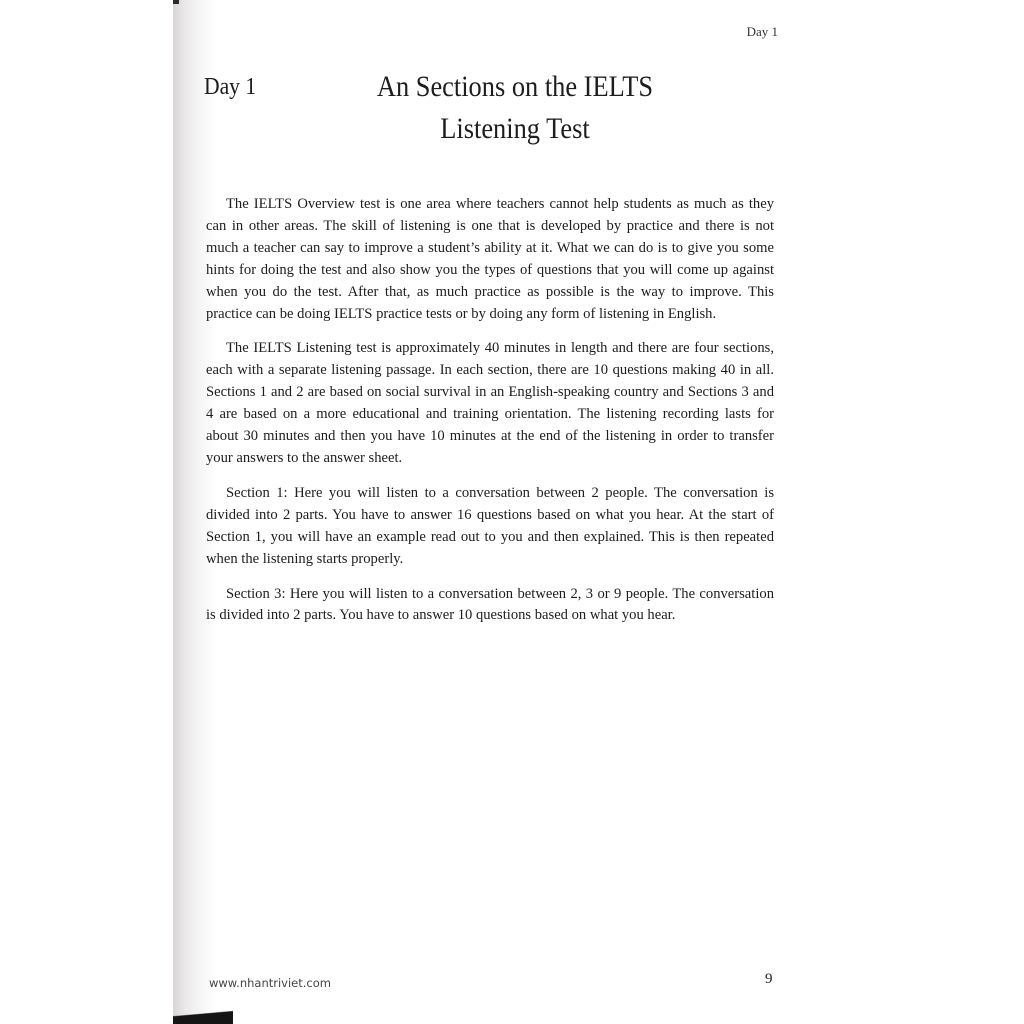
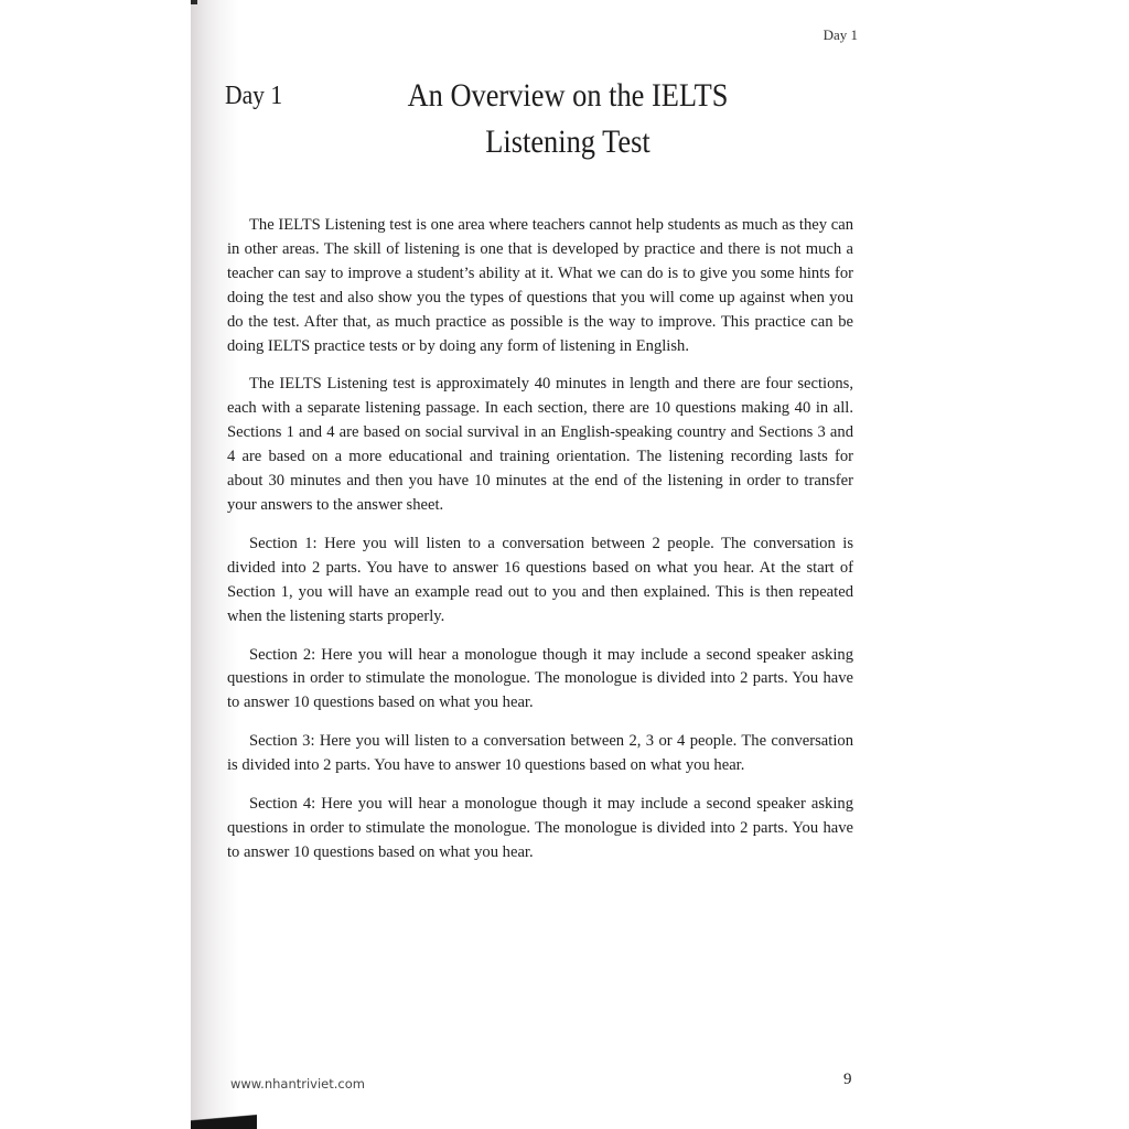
  Day 1
  Day 1
- An Sections on the IELTS
+ An Overview on the IELTS
  Listening Test
- The IELTS Overview test is one area where teachers cannot help students as much as they can in other areas. The skill of listening is one that is developed by practice and there is not much a teacher can say to improve a student’s ability at it. What we can do is to give you some hints for doing the test and also show you the types of questions that you will come up against when you do the test. After that, as much practice as possible is the way to improve. This practice can be doing IELTS practice tests or by doing any form of listening in English.
+ The IELTS Listening test is one area where teachers cannot help students as much as they can in other areas. The skill of listening is one that is developed by practice and there is not much a teacher can say to improve a student’s ability at it. What we can do is to give you some hints for doing the test and also show you the types of questions that you will come up against when you do the test. After that, as much practice as possible is the way to improve. This practice can be doing IELTS practice tests or by doing any form of listening in English.
- The IELTS Listening test is approximately 40 minutes in length and there are four sec­tions, each with a separate listening passage. In each section, there are 10 questions making 40 in all. Sections 1 and 2 are based on social survival in an English-speaking country and Sections 3 and 4 are based on a more educational and training orientation. The listening recording lasts for about 30 minutes and then you have 10 minutes at the end of the listening in order to transfer your answers to the answer sheet.
+ The IELTS Listening test is approximately 40 minutes in length and there are four sec­tions, each with a separate listening passage. In each section, there are 10 questions making 40 in all. Sections 1 and 4 are based on social survival in an English-speaking country and Sections 3 and 4 are based on a more educational and training orientation. The listening recording lasts for about 30 minutes and then you have 10 minutes at the end of the listening in order to transfer your answers to the answer sheet.
  Section 1: Here you will listen to a conversation between 2 people. The conversation is divided into 2 parts. You have to answer 16 questions based on what you hear. At the start of Section 1, you will have an example read out to you and then explained. This is then repeated when the listening starts properly.
+ Section 2: Here you will hear a monologue though it may include a second speaker asking questions in order to stimulate the monologue. The monologue is divided into 2 parts. You have to answer 10 questions based on what you hear.
- Section 3: Here you will listen to a conversation between 2, 3 or 9 people. The conversa­tion is divided into 2 parts. You have to answer 10 questions based on what you hear.
+ Section 3: Here you will listen to a conversation between 2, 3 or 4 people. The conversa­tion is divided into 2 parts. You have to answer 10 questions based on what you hear.
+ Section 4: Here you will hear a monologue though it may include a second speaker asking questions in order to stimulate the monologue. The monologue is divided into 2 parts. You have to answer 10 questions based on what you hear.
  www.nhantriviet.com
  9
